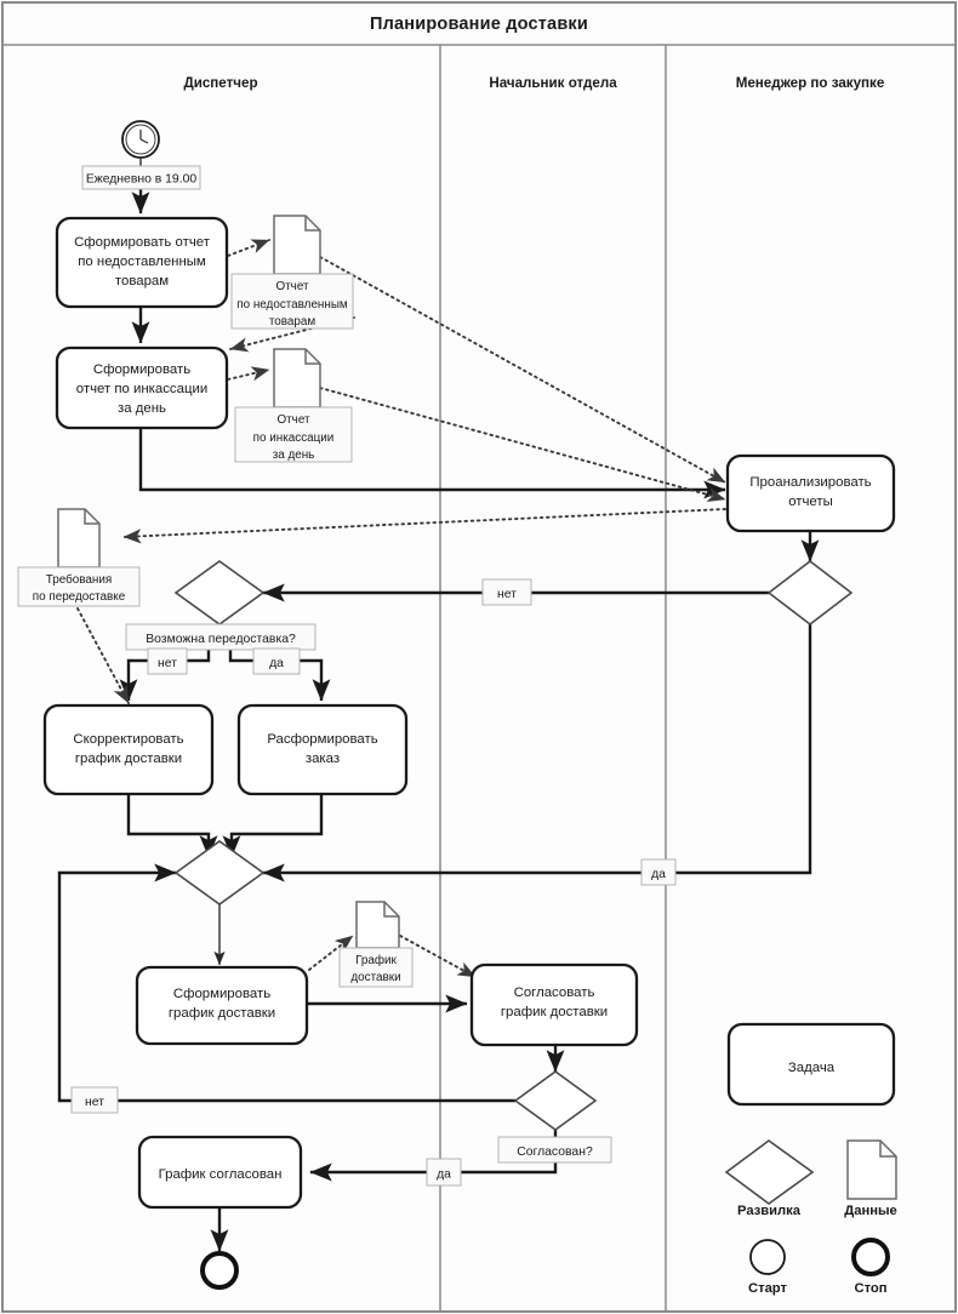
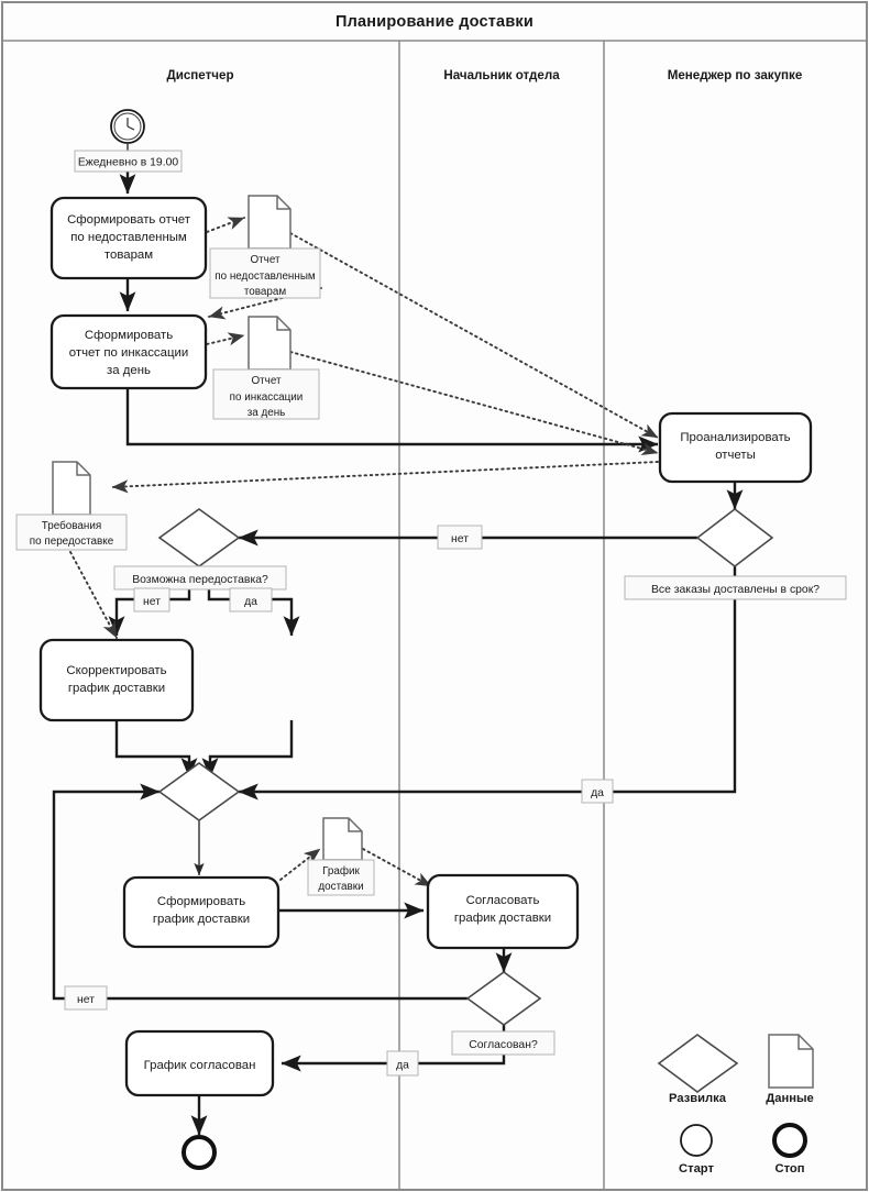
  Планирование доставки
  Диспетчер
  Начальник отдела
  Менеджер по закупке
  Ежедневно в 19.00
  Сформировать отчет
  по недоставленным
  товарам
  Сформировать
  отчет по инкассации
  за день
  Проанализировать
  отчеты
  Скорректировать
  график доставки
- Расформировать
- заказ
  Сформировать
  график доставки
  Согласовать
  график доставки
  График согласован
+ Все заказы доставлены в срок?
  Возможна передоставка?
  Согласован?
  Отчет
  по недоставленным
  товарам
  Отчет
  по инкассации
  за день
  Требования
  по передоставке
  График
  доставки
  нет
  да
  нет
  да
  нет
  да
- Задача
  Развилка
  Данные
  Старт
  Стоп
